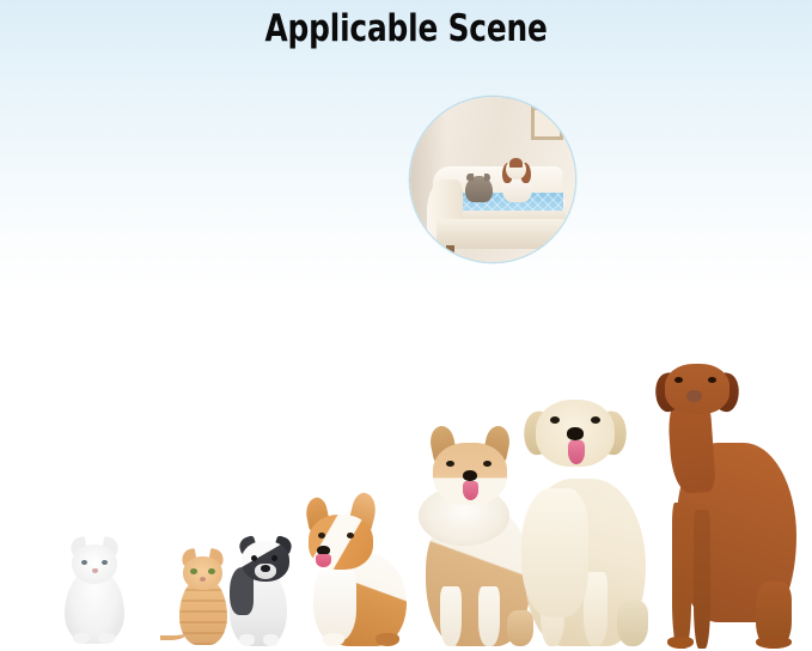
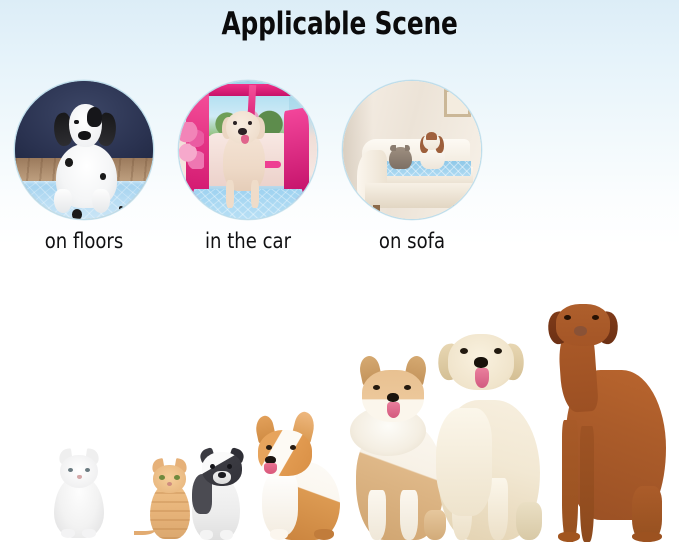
  Applicable Scene
+ on floors
+ in the car
+ on sofa
